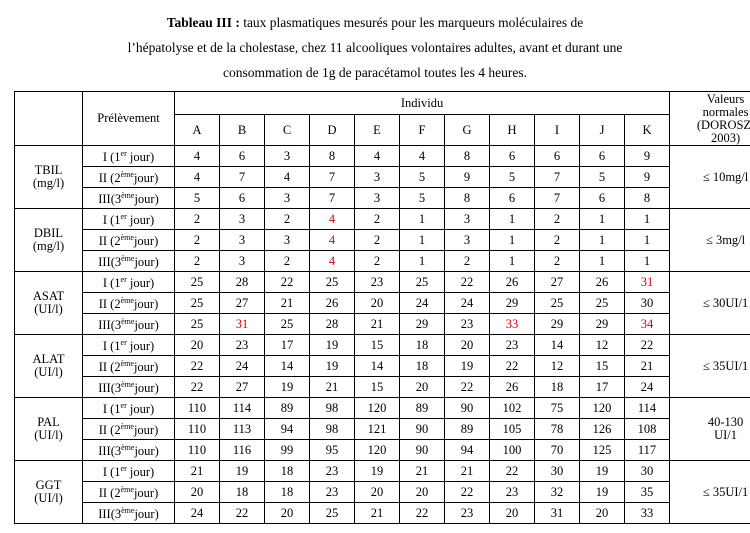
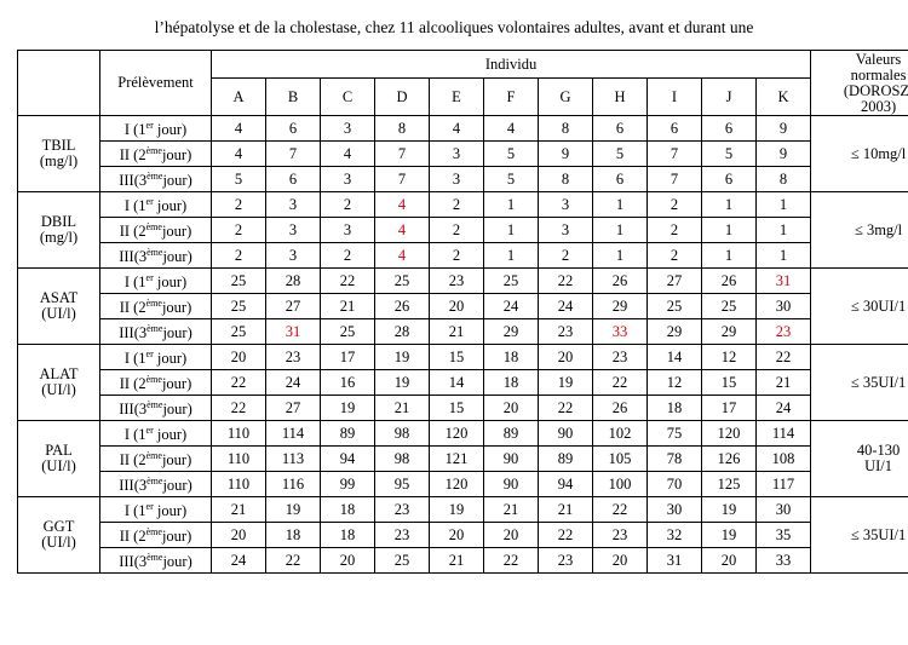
- Tableau III : taux plasmatiques mesurés pour les marqueurs moléculaires de
  l’hépatolyse et de la cholestase, chez 11 alcooliques volontaires adultes, avant et durant une
- consommation de 1g de paracétamol toutes les 4 heures.
  	Prélèvement	Individu	Valeursnormales(DOROSZ2003)
  A	B	C	D	E	F	G	H	I	J	K
  TBIL(mg/l)	I (1er jour)	4	6	3	8	4	4	8	6	6	6	9	≤ 10mg/l
  II (2èmejour)	4	7	4	7	3	5	9	5	7	5	9
  III(3èmejour)	5	6	3	7	3	5	8	6	7	6	8
  DBIL(mg/l)	I (1er jour)	2	3	2	4	2	1	3	1	2	1	1	≤ 3mg/l
  II (2èmejour)	2	3	3	4	2	1	3	1	2	1	1
  III(3èmejour)	2	3	2	4	2	1	2	1	2	1	1
  ASAT(UI/l)	I (1er jour)	25	28	22	25	23	25	22	26	27	26	31	≤ 30UI/1
  II (2èmejour)	25	27	21	26	20	24	24	29	25	25	30
- III(3èmejour)	25	31	25	28	21	29	23	33	29	29	34
+ III(3èmejour)	25	31	25	28	21	29	23	33	29	29	23
  ALAT(UI/l)	I (1er jour)	20	23	17	19	15	18	20	23	14	12	22	≤ 35UI/1
- II (2èmejour)	22	24	14	19	14	18	19	22	12	15	21
+ II (2èmejour)	22	24	16	19	14	18	19	22	12	15	21
  III(3èmejour)	22	27	19	21	15	20	22	26	18	17	24
  PAL(UI/l)	I (1er jour)	110	114	89	98	120	89	90	102	75	120	114	40-130UI/1
  II (2èmejour)	110	113	94	98	121	90	89	105	78	126	108
  III(3èmejour)	110	116	99	95	120	90	94	100	70	125	117
  GGT(UI/l)	I (1er jour)	21	19	18	23	19	21	21	22	30	19	30	≤ 35UI/1
  II (2èmejour)	20	18	18	23	20	20	22	23	32	19	35
  III(3èmejour)	24	22	20	25	21	22	23	20	31	20	33
